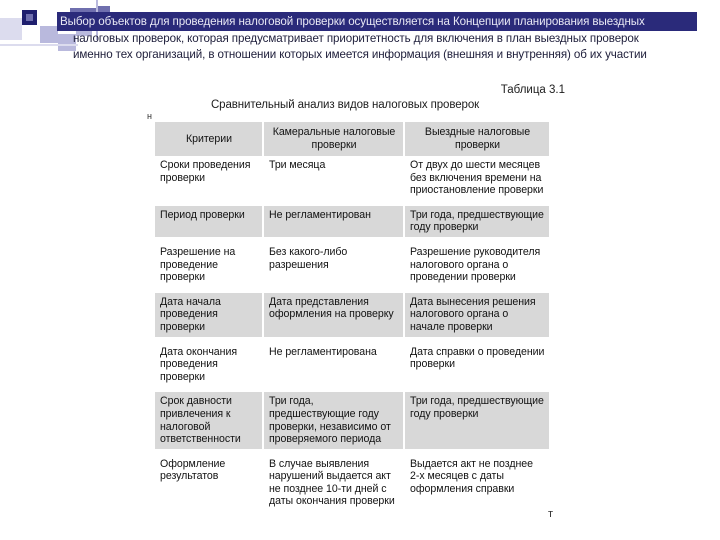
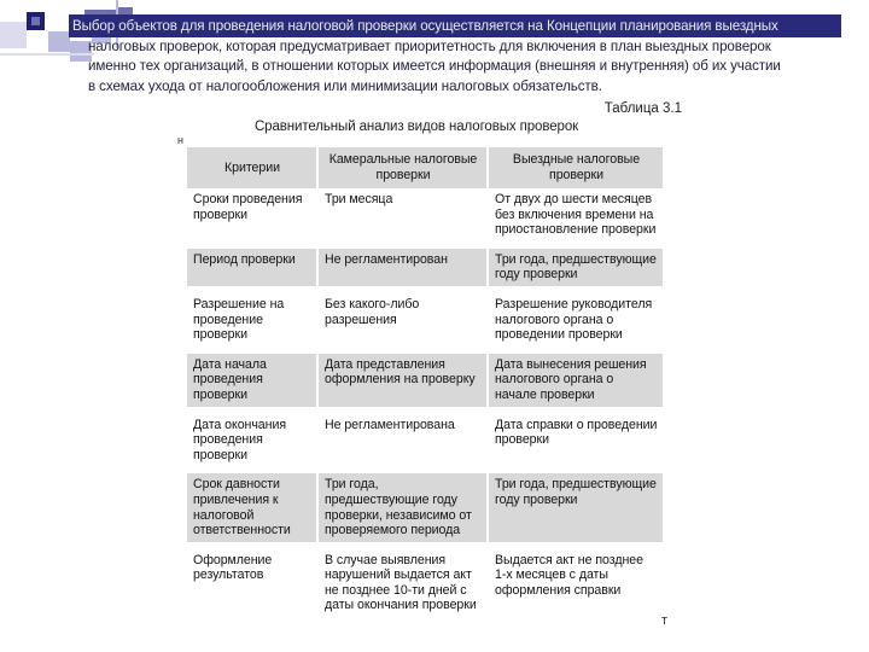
  Выбор объектов для проведения налоговой проверки осуществляется на Концепции планирования выездных
  налоговых проверок, которая предусматривает приоритетность для включения в план выездных проверок
  именно тех организаций, в отношении которых имеется информация (внешняя и внутренняя) об их участии
+ в схемах ухода от налогообложения или минимизации налоговых обязательств.
  Таблица 3.1
  Сравнительный анализ видов налоговых проверок
  н
  т
  Критерии	Камеральные налоговые проверки	Выездные налоговые проверки
  Сроки проведения проверки	Три месяца	От двух до шести месяцев без включения времени на приостановление проверки
  Период проверки	Не регламентирован	Три года, предшествующие году проверки
  Разрешение на проведение проверки	Без какого-либо разрешения	Разрешение руководителя налогового органа о проведении проверки
  Дата начала проведения проверки	Дата представления оформления на проверку	Дата вынесения решения налогового органа о начале проверки
  Дата окончания проведения проверки	Не регламентирована	Дата справки о проведении проверки
  Срок давности привлечения к налоговой ответственности	Три года, предшествующие году проверки, независимо от проверяемого периода	Три года, предшествующие году проверки
- Оформление результатов	В случае выявления нарушений выдается акт не позднее 10-ти дней с даты окончания проверки	Выдается акт не позднее 2-х месяцев с даты оформления справки
+ Оформление результатов	В случае выявления нарушений выдается акт не позднее 10-ти дней с даты окончания проверки	Выдается акт не позднее 1-х месяцев с даты оформления справки
